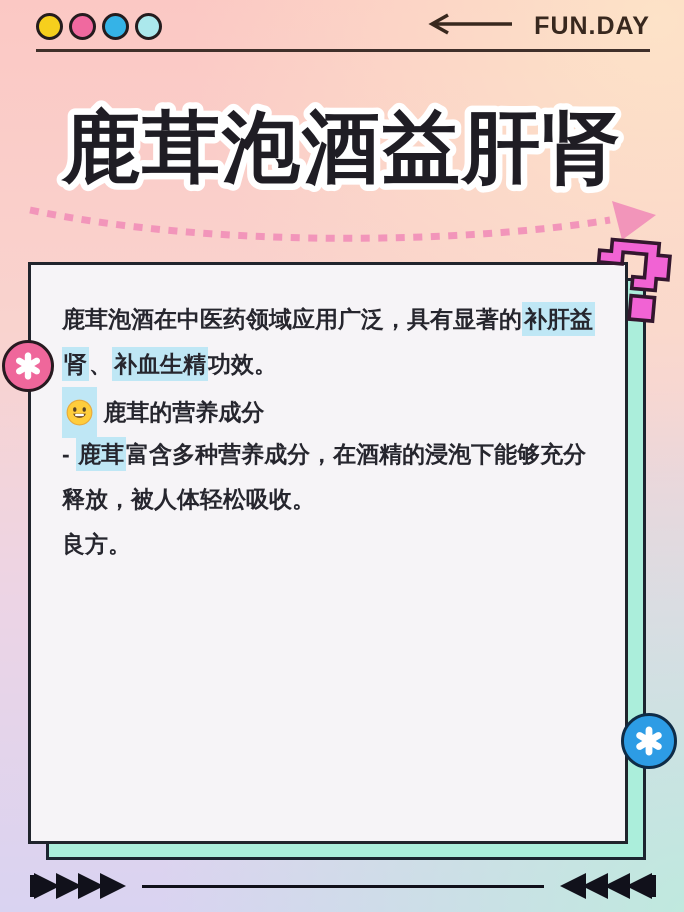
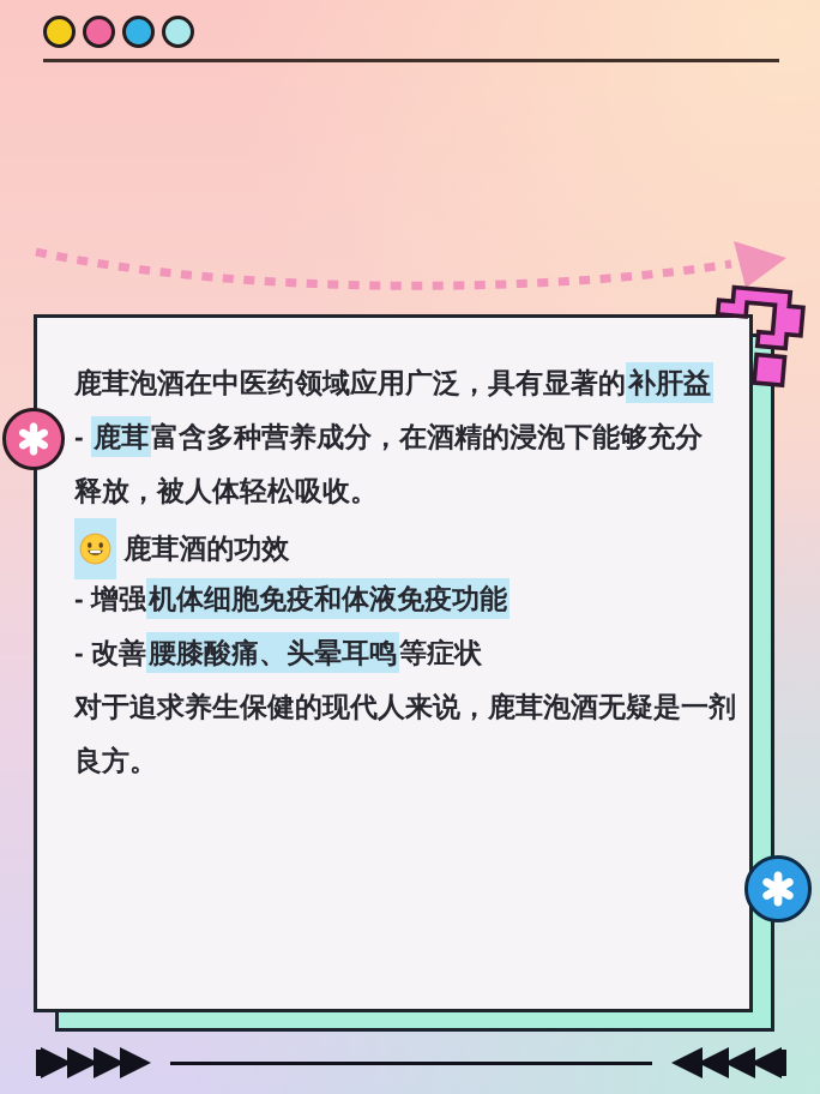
- FUN.DAY
- 鹿茸泡酒益肝肾
  鹿茸泡酒在中医药领域应用广泛，具有显著的补肝益
- 肾、补血生精功效。
- 鹿茸的营养成分
  - 鹿茸富含多种营养成分，在酒精的浸泡下能够充分
  释放，被人体轻松吸收。
+ 鹿茸酒的功效
+ - 增强机体细胞免疫和体液免疫功能
+ - 改善腰膝酸痛、头晕耳鸣等症状
+ 对于追求养生保健的现代人来说，鹿茸泡酒无疑是一剂
  良方。
